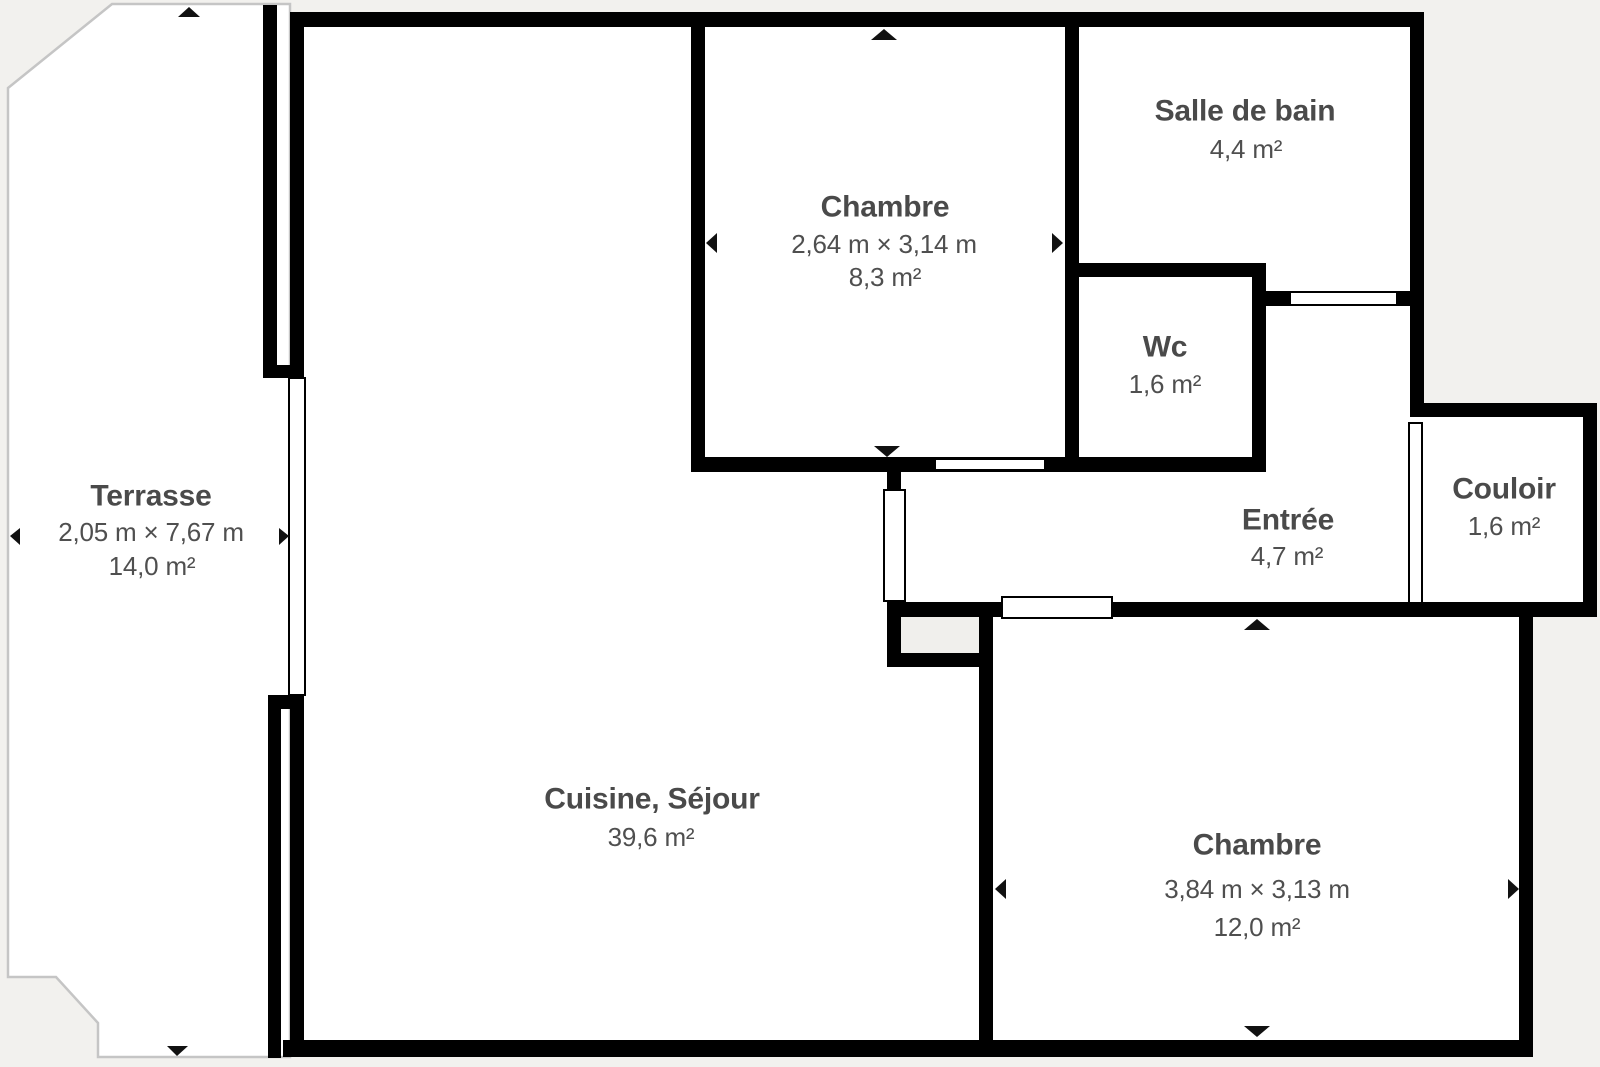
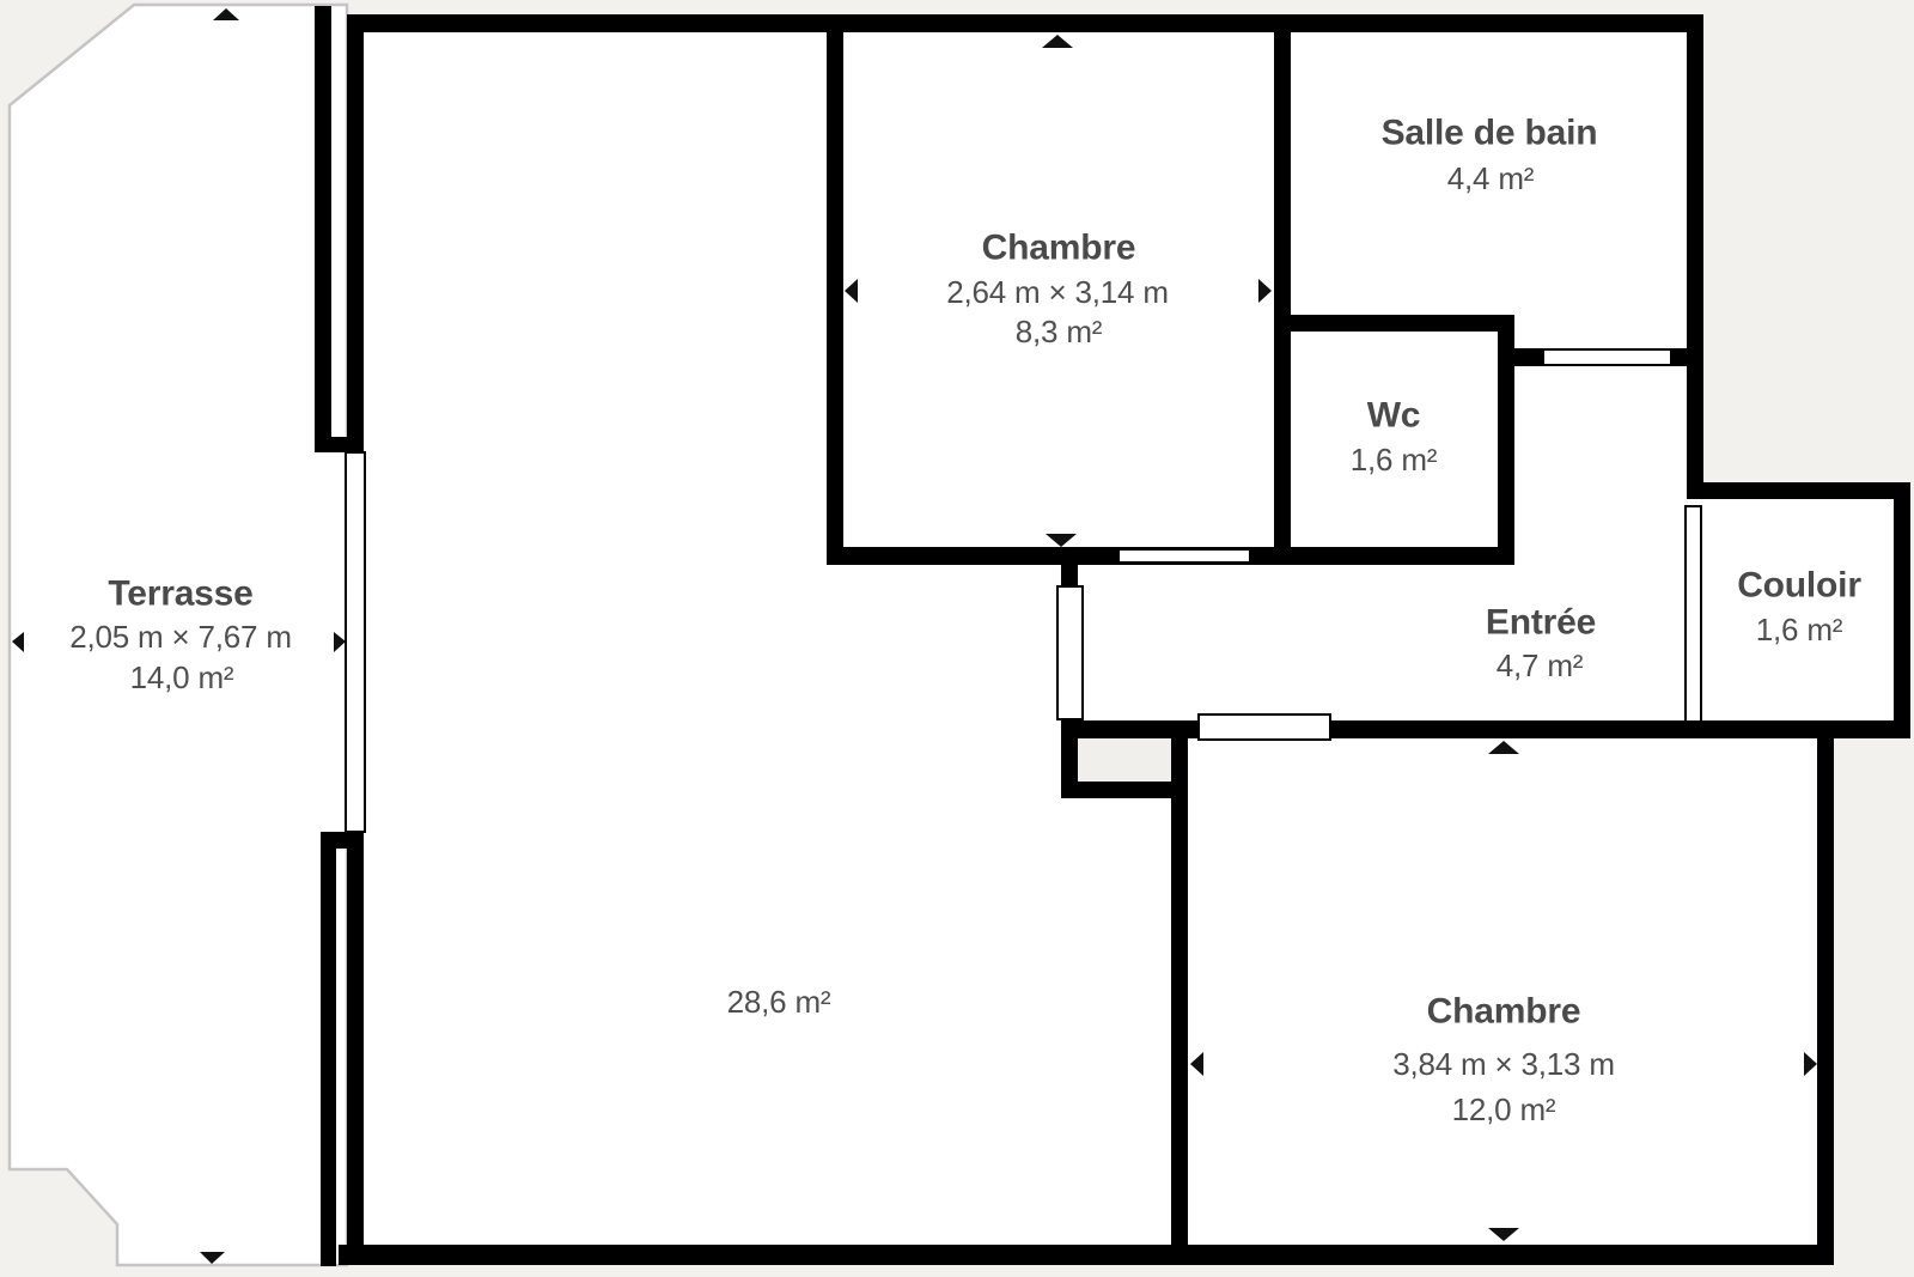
  Terrasse
  2,05 m × 7,67 m
  14,0 m²
  Chambre
  2,64 m × 3,14 m
  8,3 m²
  Salle de bain
  4,4 m²
  Wc
  1,6 m²
  Entrée
  4,7 m²
  Couloir
  1,6 m²
- Cuisine, Séjour
- 39,6 m²
+ 28,6 m²
  Chambre
  3,84 m × 3,13 m
  12,0 m²
